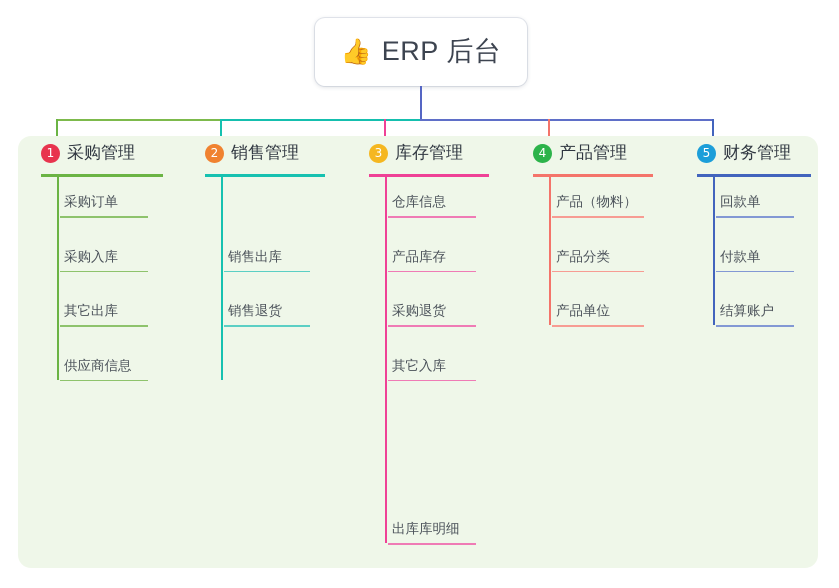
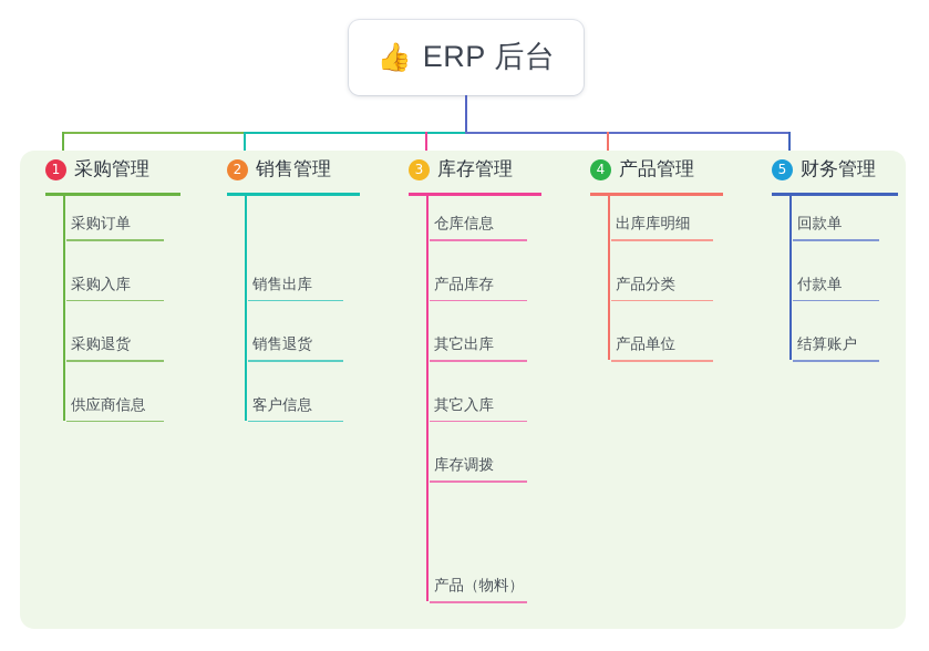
  👍
  ERP 后台
  1
  采购管理
  采购订单
  采购入库
- 其它出库
+ 采购退货
  供应商信息
  2
  销售管理
  销售出库
  销售退货
+ 客户信息
  3
  库存管理
  仓库信息
  产品库存
- 采购退货
+ 其它出库
  其它入库
+ 库存调拨
- 出库库明细
+ 产品（物料）
  4
  产品管理
- 产品（物料）
+ 出库库明细
  产品分类
  产品单位
  5
  财务管理
  回款单
  付款单
  结算账户
